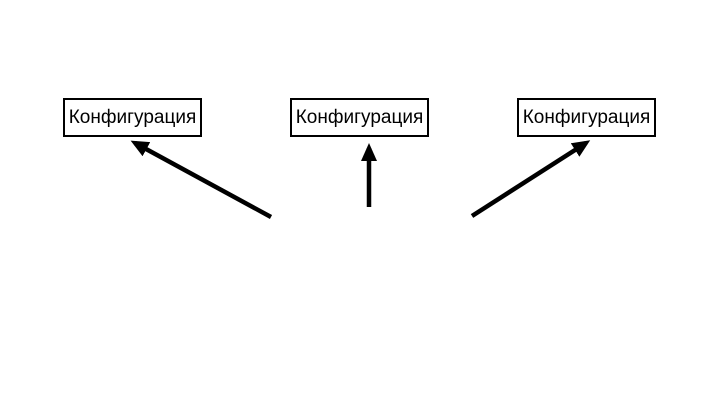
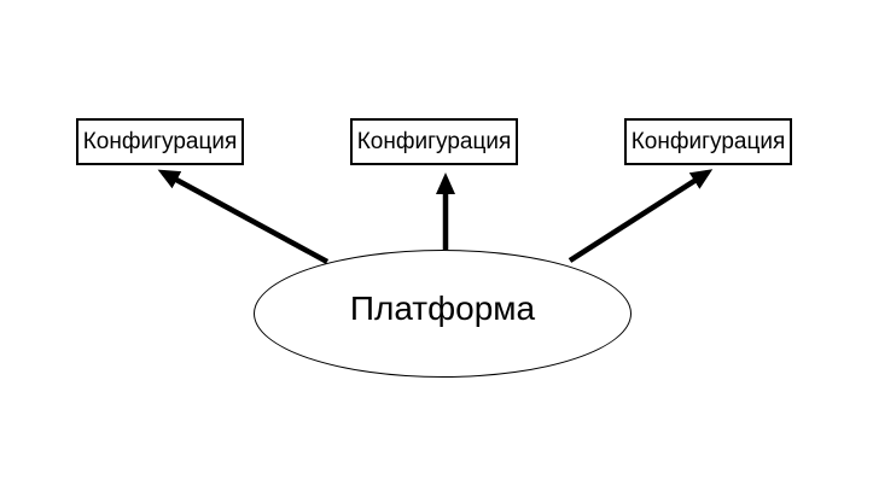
  Конфигурация
  Конфигурация
  Конфигурация
+ Платформа
